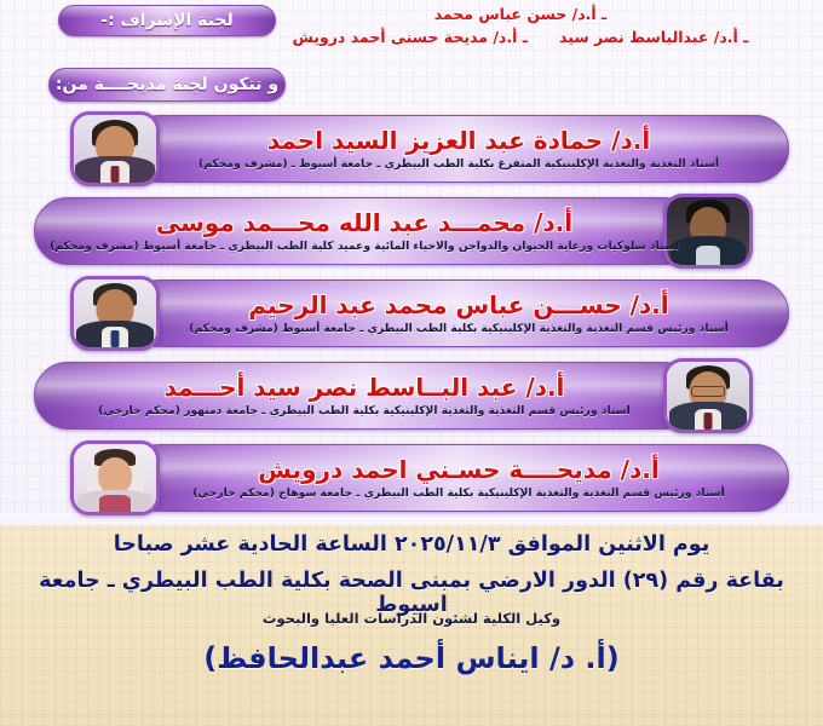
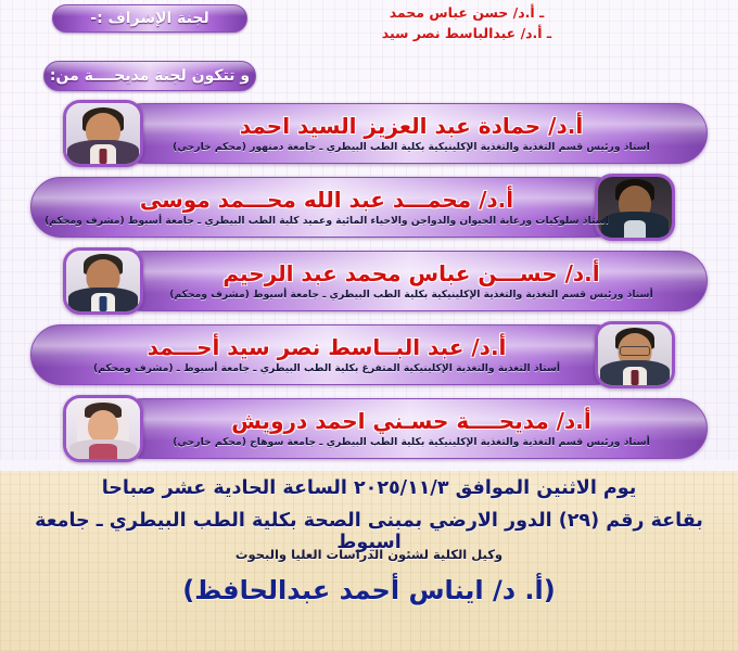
  لجنة الإشراف :-
  ـ أ.د/ حسن عباس محمد
  ـ أ.د/ عبدالباسط نصر سيد
- ـ أ.د/ مديحة حسنى أحمد درويش
  و تتكون لجنة مديحــــة من:
  أ.د/ حمادة عبد العزيز السيد احمد
- أستاذ التغذية والتغذية الإكلينيكية المتفرغ بكلية الطب البيطري ـ جامعة أسيوط ـ (مشرف ومحكم)
+ استاذ ورئيس قسم التغذية والتغذية الإكلينيكية بكلية الطب البيطري ـ جامعة دمنهور (محكم خارجي)
  أ.د/ محمـــد عبد الله محـــمد موسى
  استاذ سلوكيات ورعاية الحيوان والدواجن والاحياء المائية وعميد كلية الطب البيطري ـ جامعة أسيوط (مشرف ومحكم)
  أ.د/ حســـن عباس محمد عبد الرحيم
  أستاذ ورئيس قسم التغذية والتغذية الإكلينيكية بكلية الطب البيطري ـ جامعة أسيوط (مشرف ومحكم)
  أ.د/ عبد البــاسط نصر سيد أحـــمد
- استاذ ورئيس قسم التغذية والتغذية الإكلينيكية بكلية الطب البيطري ـ جامعة دمنهور (محكم خارجي)
+ أستاذ التغذية والتغذية الإكلينيكية المتفرغ بكلية الطب البيطري ـ جامعة أسيوط ـ (مشرف ومحكم)
  أ.د/ مديحــــة حسـني احمد درويش
  أستاذ ورئيس قسم التغذية والتغذية الإكلينيكية بكلية الطب البيطري ـ جامعة سوهاج (محكم خارجي)
  يوم الاثنين الموافق ٢٠٢٥/١١/٣ الساعة الحادية عشر صباحا
  بقاعة رقم (٢٩) الدور الارضي بمبنى الصحة بكلية الطب البيطري ـ جامعة اسيوط
  وكيل الكلية لشئون الدراسات العليا والبحوث
  (أ. د/ ايناس أحمد عبدالحافظ)
